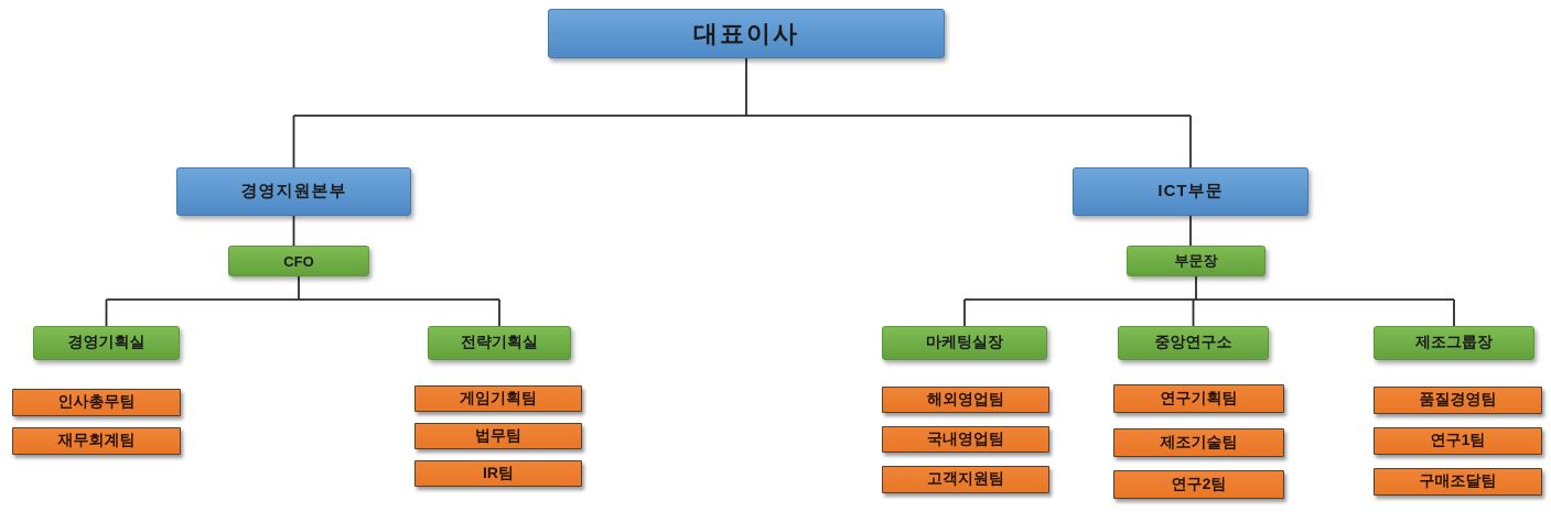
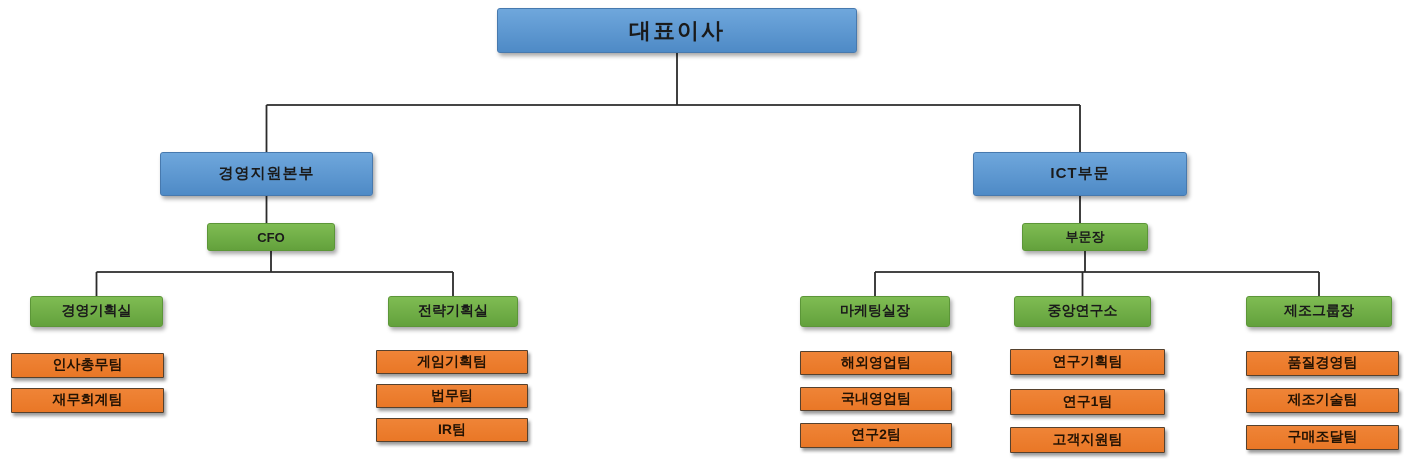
  대표이사
  경영지원본부
  ICT부문
  CFO
  부문장
  경영기획실
  전략기획실
  마케팅실장
  중앙연구소
  제조그룹장
  인사총무팀
  재무회계팀
  게임기획팀
  법무팀
  IR팀
  해외영업팀
  국내영업팀
- 고객지원팀
+ 연구2팀
  연구기획팀
- 제조기술팀
+ 연구1팀
- 연구2팀
+ 고객지원팀
  품질경영팀
- 연구1팀
+ 제조기술팀
  구매조달팀
